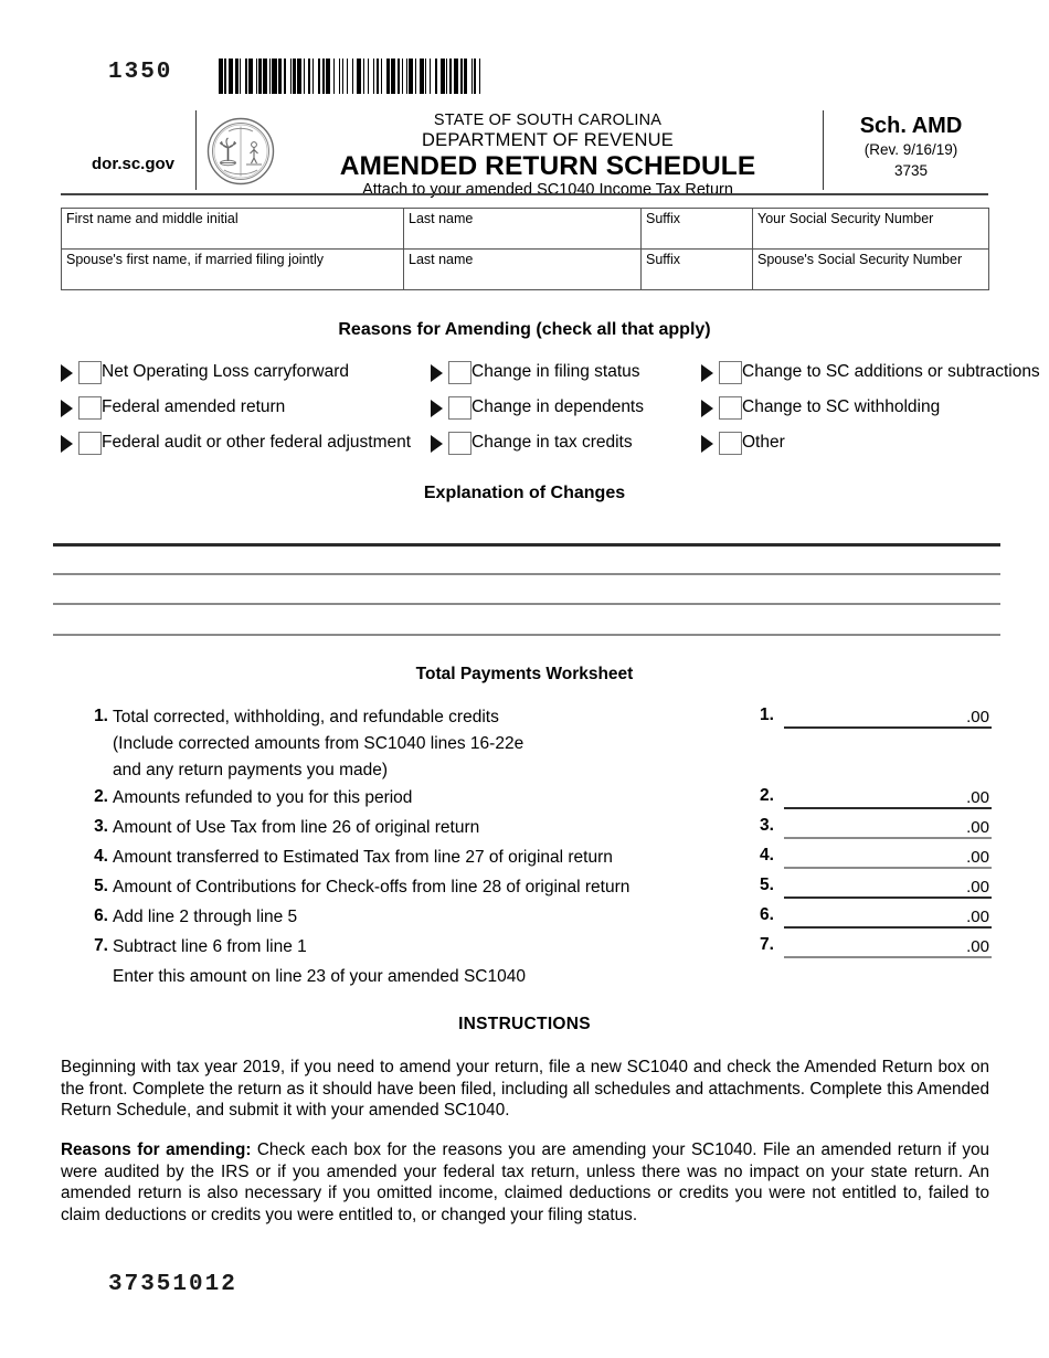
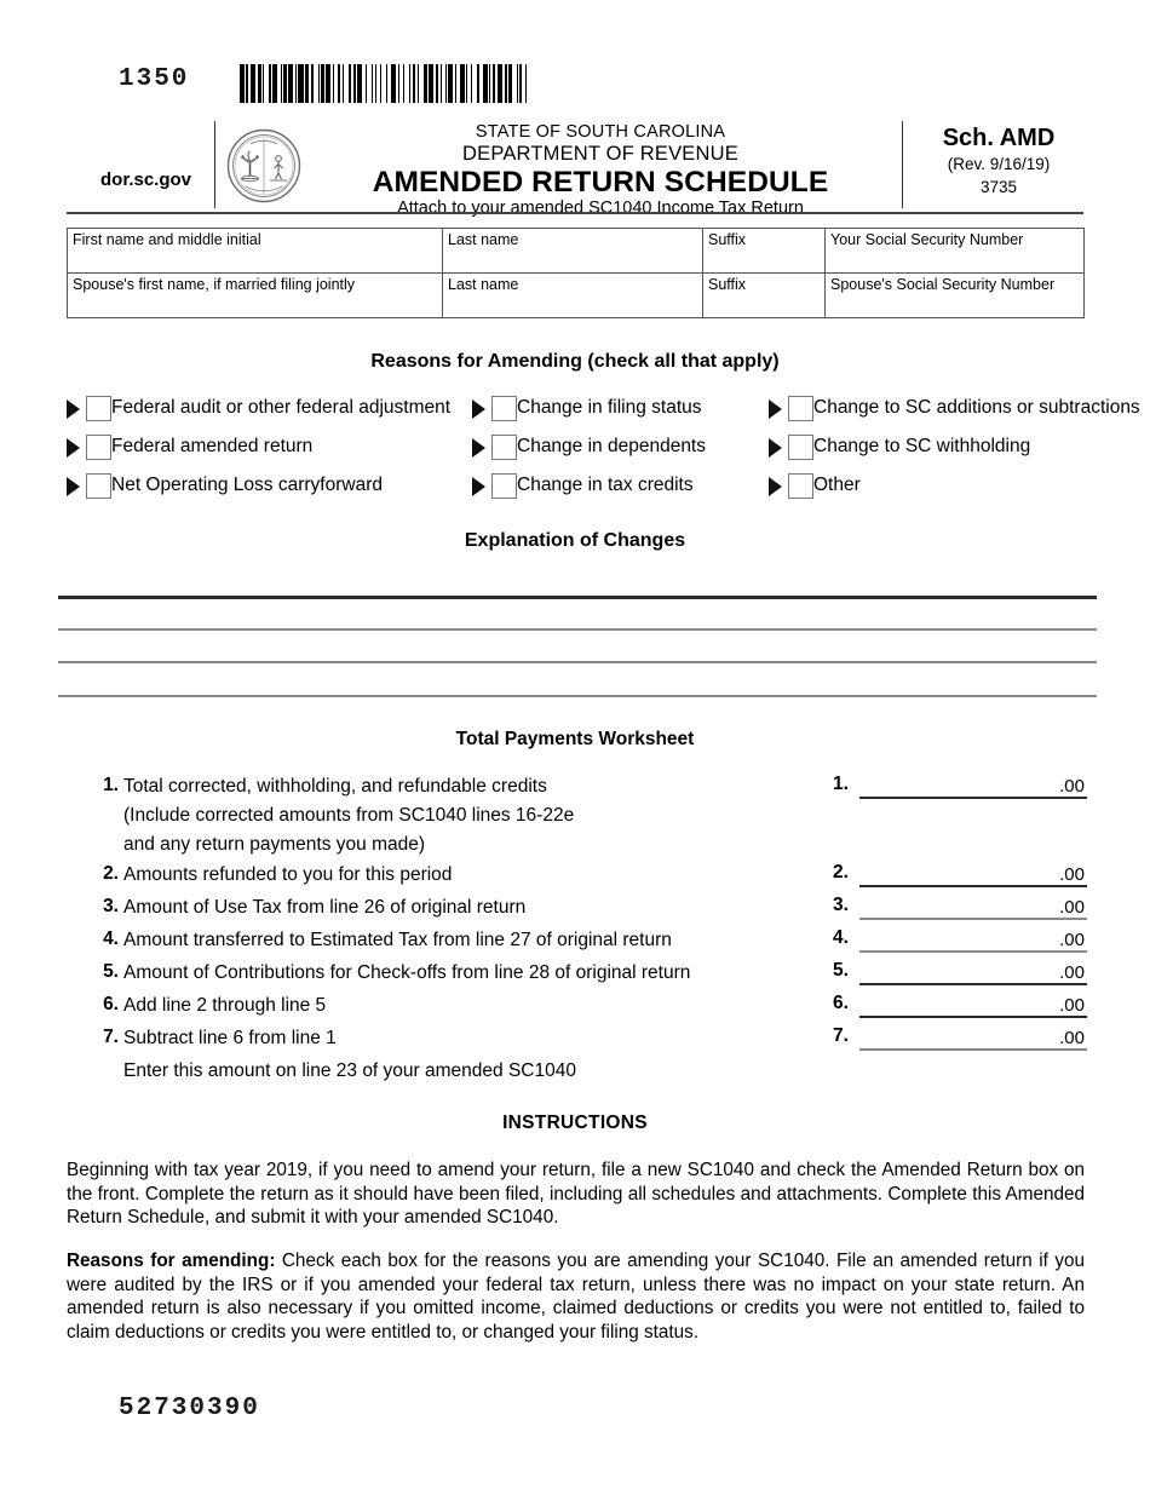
  1350
  dor.sc.gov
  STATE OF SOUTH CAROLINA
  DEPARTMENT OF REVENUE
  AMENDED RETURN SCHEDULE
  Attach to your amended SC1040 Income Tax Return
  Sch. AMD
  (Rev. 9/16/19)
  3735
  First name and middle initial	Last name	Suffix	Your Social Security Number
  Spouse's first name, if married filing jointly	Last name	Suffix	Spouse's Social Security Number
  Reasons for Amending (check all that apply)
- Net Operating Loss carryforward
+ Federal audit or other federal adjustment
  Change in filing status
  Change to SC additions or subtractions
  Federal amended return
  Change in dependents
  Change to SC withholding
- Federal audit or other federal adjustment
+ Net Operating Loss carryforward
  Change in tax credits
  Other
  Explanation of Changes
  Total Payments Worksheet
  1.
  Total corrected, withholding, and refundable credits
  (Include corrected amounts from SC1040 lines 16-22e
  and any return payments you made)
  1.
  .00
  2.
  Amounts refunded to you for this period
  2.
  .00
  3.
  Amount of Use Tax from line 26 of original return
  3.
  .00
  4.
  Amount transferred to Estimated Tax from line 27 of original return
  4.
  .00
  5.
  Amount of Contributions for Check-offs from line 28 of original return
  5.
  .00
  6.
  Add line 2 through line 5
  6.
  .00
  7.
  Subtract line 6 from line 1
  7.
  .00
  Enter this amount on line 23 of your amended SC1040
  INSTRUCTIONS
  Beginning with tax year 2019, if you need to amend your return, file a new SC1040 and check the Amended Return box on the front. Complete the return as it should have been filed, including all schedules and attachments. Complete this Amended Return Schedule, and submit it with your amended SC1040.
  Reasons for amending: Check each box for the reasons you are amending your SC1040. File an amended return if you were audited by the IRS or if you amended your federal tax return, unless there was no impact on your state return. An amended return is also necessary if you omitted income, claimed deductions or credits you were not entitled to, failed to claim deductions or credits you were entitled to, or changed your filing status.
- 37351012
+ 52730390
